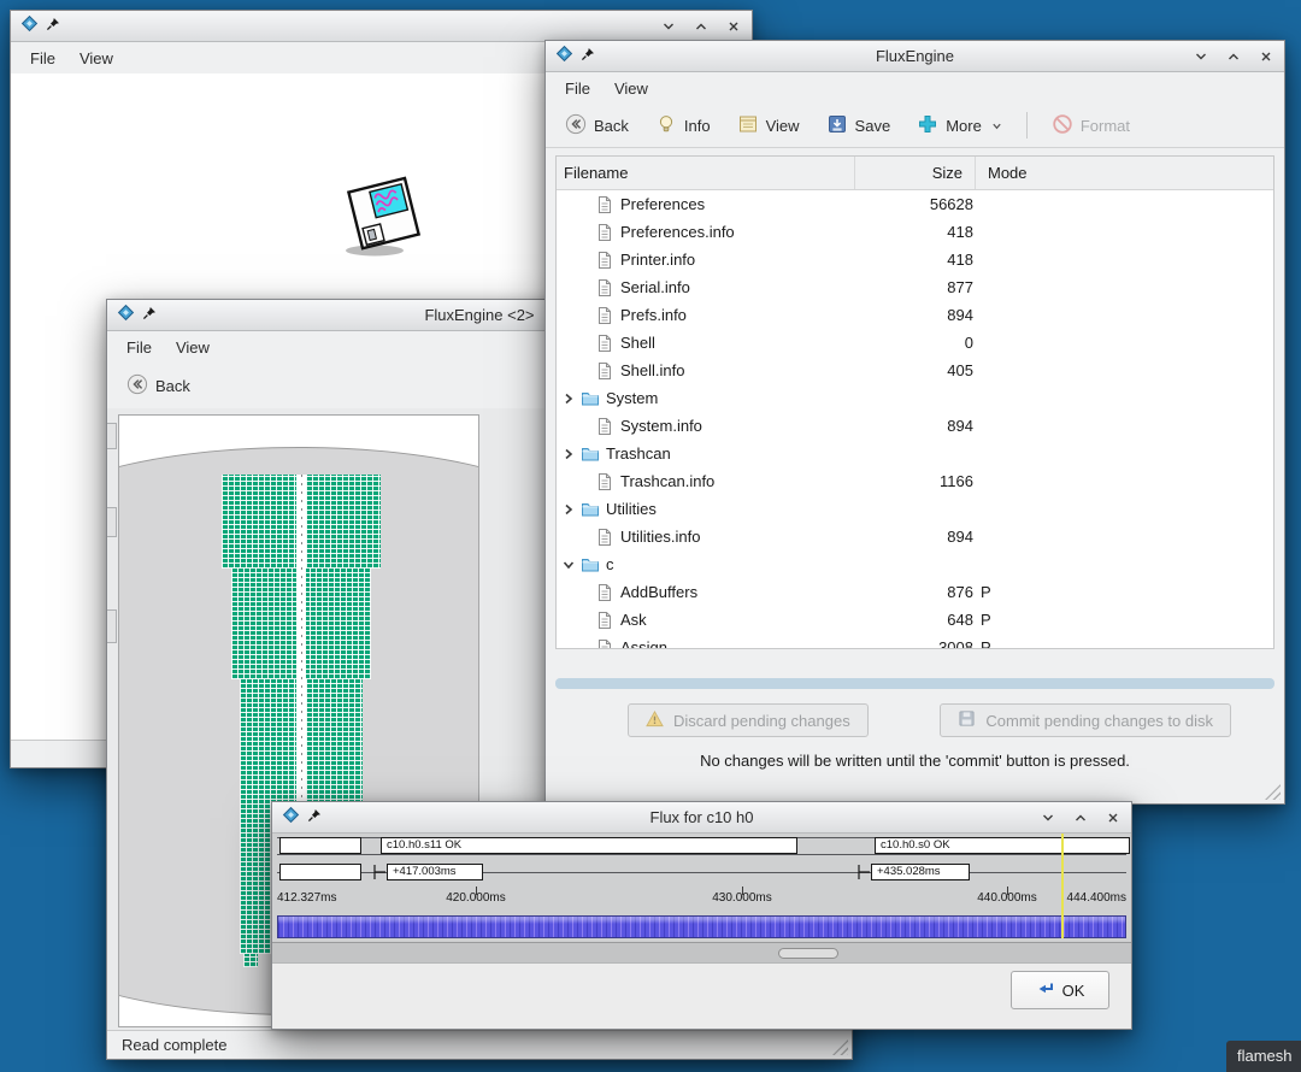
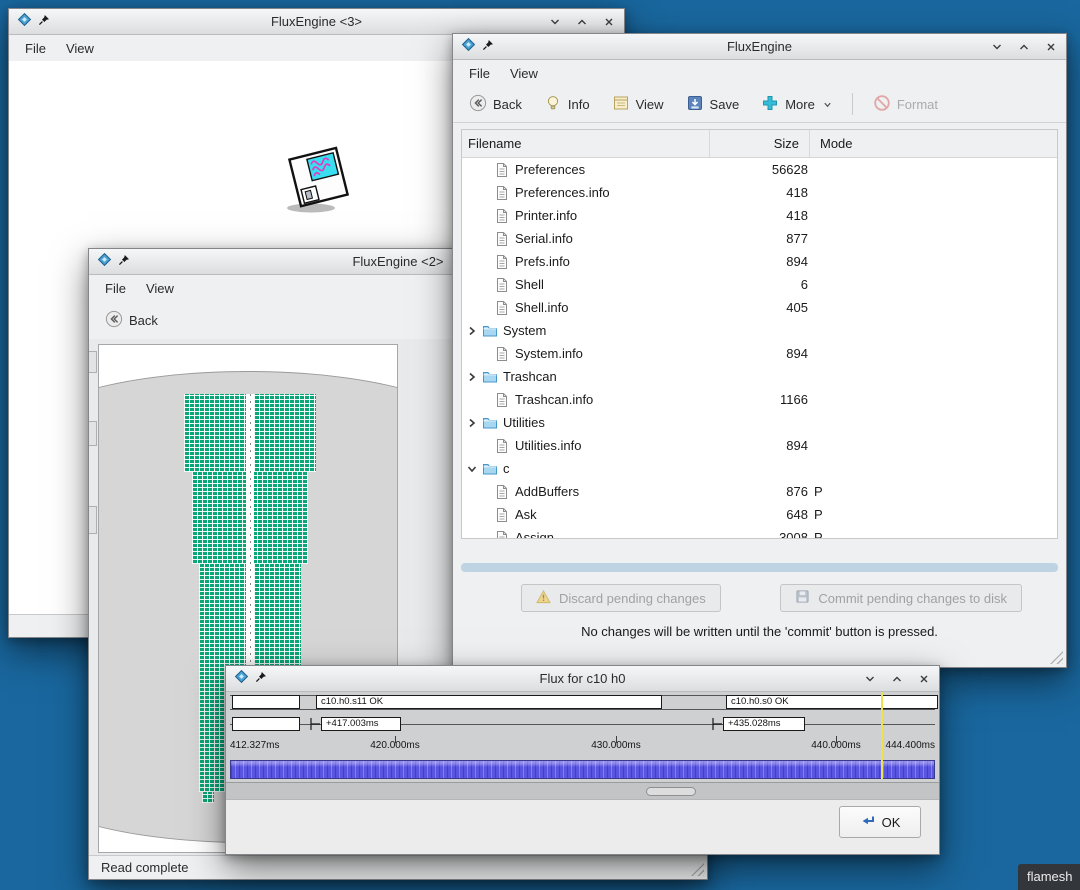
+ FluxEngine <3>
  File
  View
  FluxEngine <2>
  File
  View
  Back
  Read complete
  FluxEngine
  File
  View
  Back
  Info
  View
  Save
  More
  Format
  Filename
  Size
  Mode
  Preferences
  56628
  Preferences.info
  418
  Printer.info
  418
  Serial.info
  877
  Prefs.info
  894
  Shell
- 0
+ 6
  Shell.info
  405
  System
  System.info
  894
  Trashcan
  Trashcan.info
  1166
  Utilities
  Utilities.info
  894
  c
  AddBuffers
  876
  P
  Ask
  648
  P
  Assign
  3008
  P
  Discard pending changes
  Commit pending changes to disk
  No changes will be written until the 'commit' button is pressed.
  Flux for c10 h0
  c10.h0.s11 OK
  c10.h0.s0 OK
  +417.003ms
  +435.028ms
  412.327ms
  420.000ms
  430.000ms
  440.000ms
  444.400ms
  OK
  flamesh
